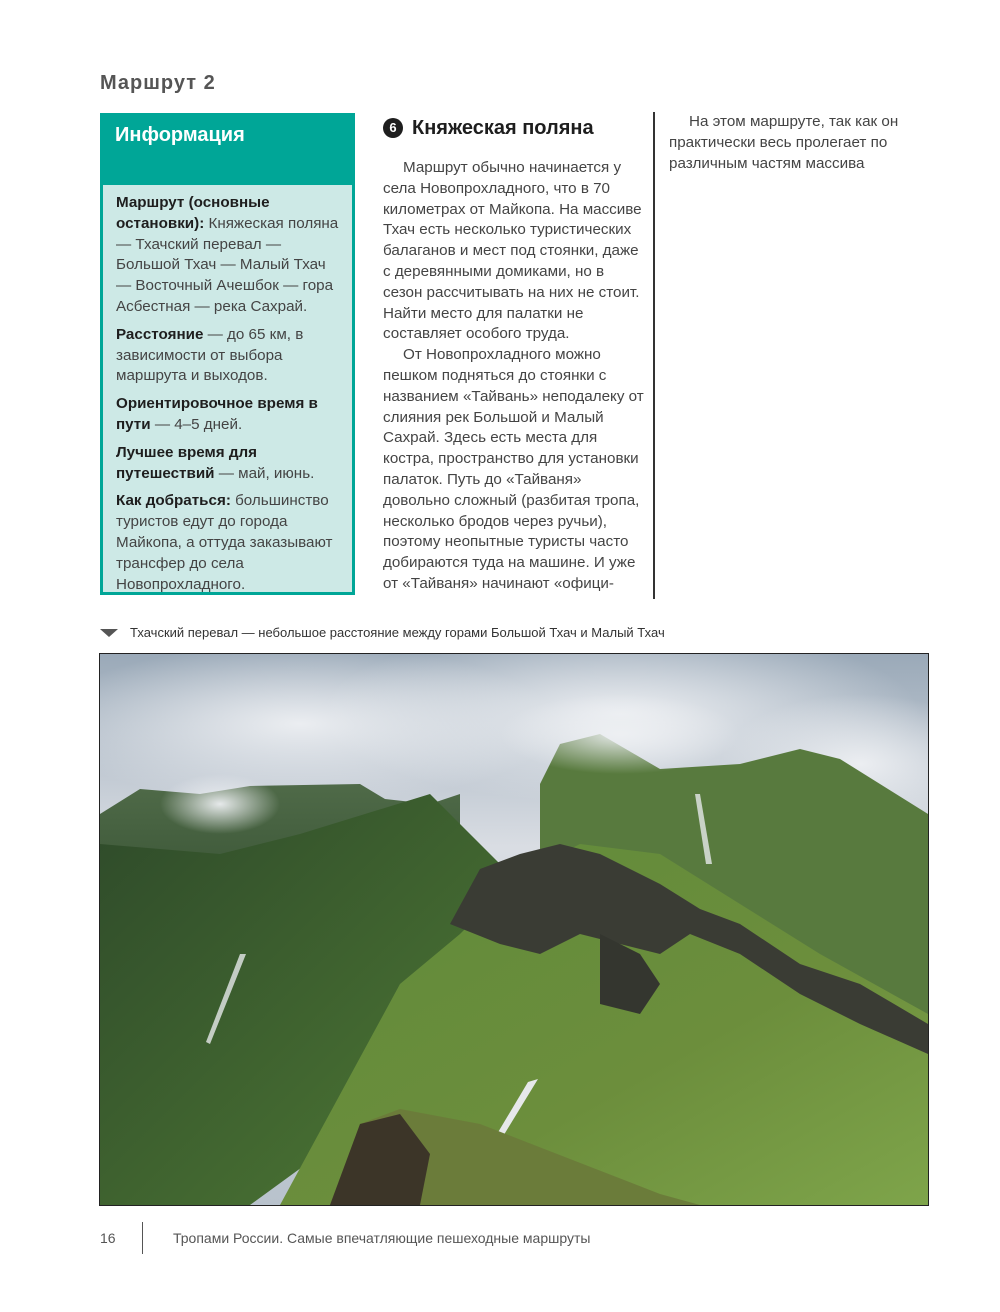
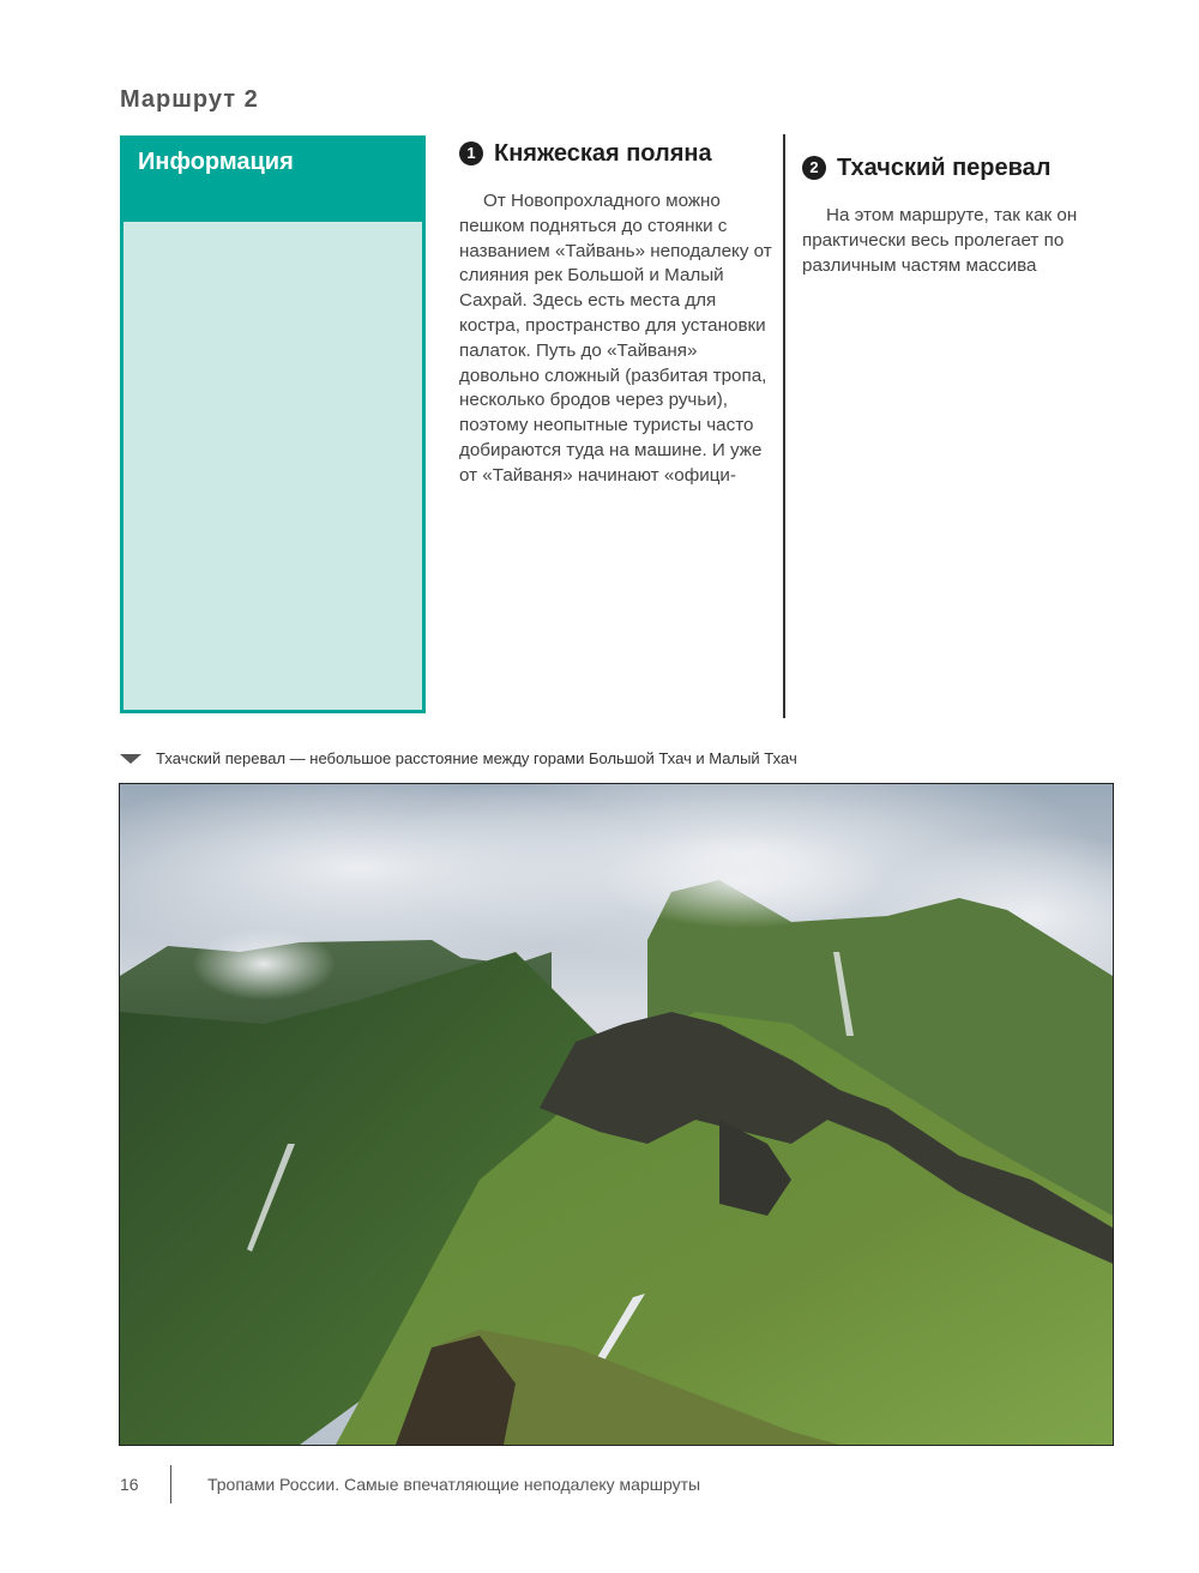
  Маршрут 2
  Информация
- Маршрут (основные остановки): Княжеская поляна — Тхачский перевал — Большой Тхач — Малый Тхач — Восточный Ачешбок — гора Асбестная — река Сахрай.
- Расстояние — до 65 км, в зависимости от выбора маршрута и выходов.
- Ориентировочное время в пути — 4–5 дней.
- Лучшее время для путешествий — май, июнь.
- Как добраться: большинство туристов едут до города Майкопа, а оттуда заказывают трансфер до села Новопрохладного.
- 6
+ 1
  Княжеская поляна
- Маршрут обычно начинается у села Новопрохладного, что в 70 километрах от Майкопа. На массиве Тхач есть несколько туристических балаганов и мест под стоянки, даже с деревянными домиками, но в сезон рассчитывать на них не стоит. Найти место для палатки не составляет особого труда.
  От Новопрохладного можно пешком подняться до стоянки с названием «Тайвань» неподалеку от слияния рек Большой и Малый Сахрай. Здесь есть места для костра, пространство для установки палаток. Путь до «Тайваня» довольно сложный (разбитая тропа, несколько бродов через ручьи), поэтому неопытные туристы часто добираются туда на машине. И уже от «Тайваня» начинают «офици-
+ 2
+ Тхачский перевал
  На этом маршруте, так как он практически весь пролегает по различным частям массива
  Тхачский перевал — небольшое расстояние между горами Большой Тхач и Малый Тхач
  16
- Тропами России. Самые впечатляющие пешеходные маршруты
+ Тропами России. Самые впечатляющие неподалеку маршруты
